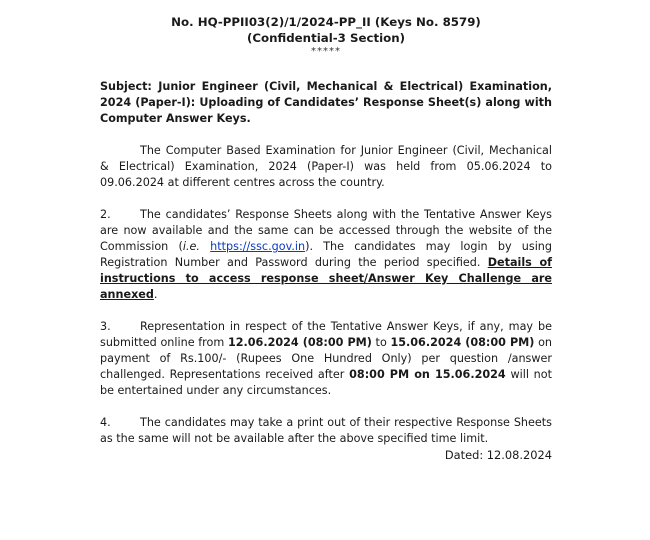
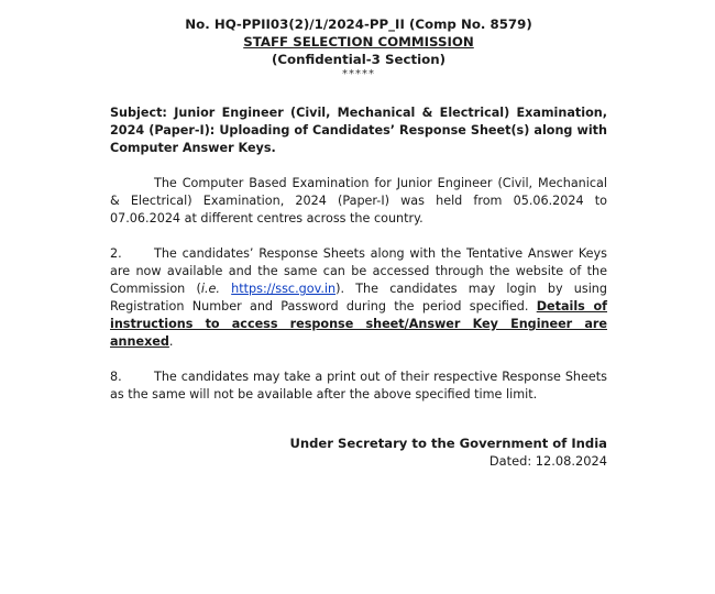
- No. HQ-PPII03(2)/1/2024-PP_II (Keys No. 8579)
+ No. HQ-PPII03(2)/1/2024-PP_II (Comp No. 8579)
+ STAFF SELECTION COMMISSION
  (Confidential-3 Section)
  *****
  Subject: Junior Engineer (Civil, Mechanical & Electrical) Examination, 2024 (Paper-I): Uploading of Candidates’ Response Sheet(s) along with Computer Answer Keys.
- The Computer Based Examination for Junior Engineer (Civil, Mechanical & Electrical) Examination, 2024 (Paper-I) was held from 05.06.2024 to 09.06.2024 at different centres across the country.
+ The Computer Based Examination for Junior Engineer (Civil, Mechanical & Electrical) Examination, 2024 (Paper-I) was held from 05.06.2024 to 07.06.2024 at different centres across the country.
- 2. The candidates’ Response Sheets along with the Tentative Answer Keys are now available and the same can be accessed through the website of the Commission (i.e. https://ssc.gov.in). The candidates may login by using Registration Number and Password during the period specified. Details of instructions to access response sheet/Answer Key Challenge are annexed.
+ 2. The candidates’ Response Sheets along with the Tentative Answer Keys are now available and the same can be accessed through the website of the Commission (i.e. https://ssc.gov.in). The candidates may login by using Registration Number and Password during the period specified. Details of instructions to access response sheet/Answer Key Engineer are annexed.
- 3. Representation in respect of the Tentative Answer Keys, if any, may be submitted online from 12.06.2024 (08:00 PM) to 15.06.2024 (08:00 PM) on payment of Rs.100/- (Rupees One Hundred Only) per question /answer challenged. Representations received after 08:00 PM on 15.06.2024 will not be entertained under any circumstances.
- 4. The candidates may take a print out of their respective Response Sheets as the same will not be available after the above specified time limit.
+ 8. The candidates may take a print out of their respective Response Sheets as the same will not be available after the above specified time limit.
+ Under Secretary to the Government of India
  Dated: 12.08.2024
